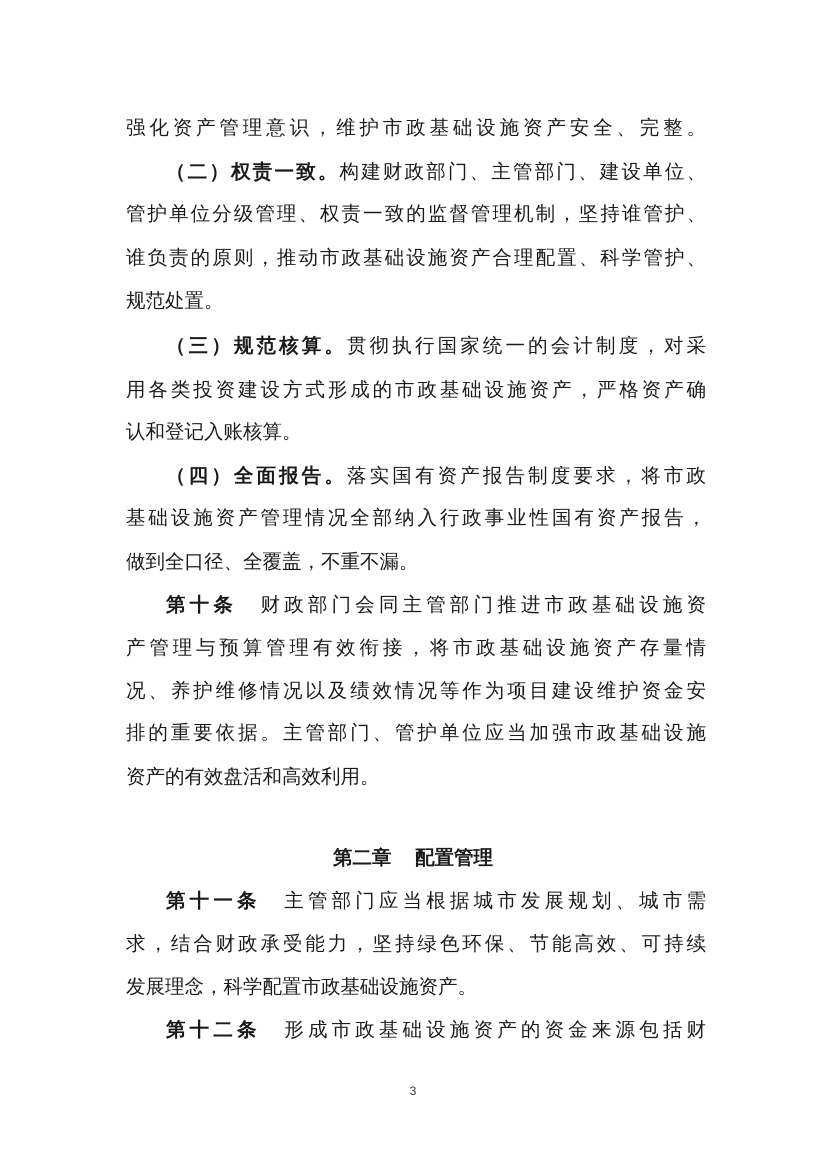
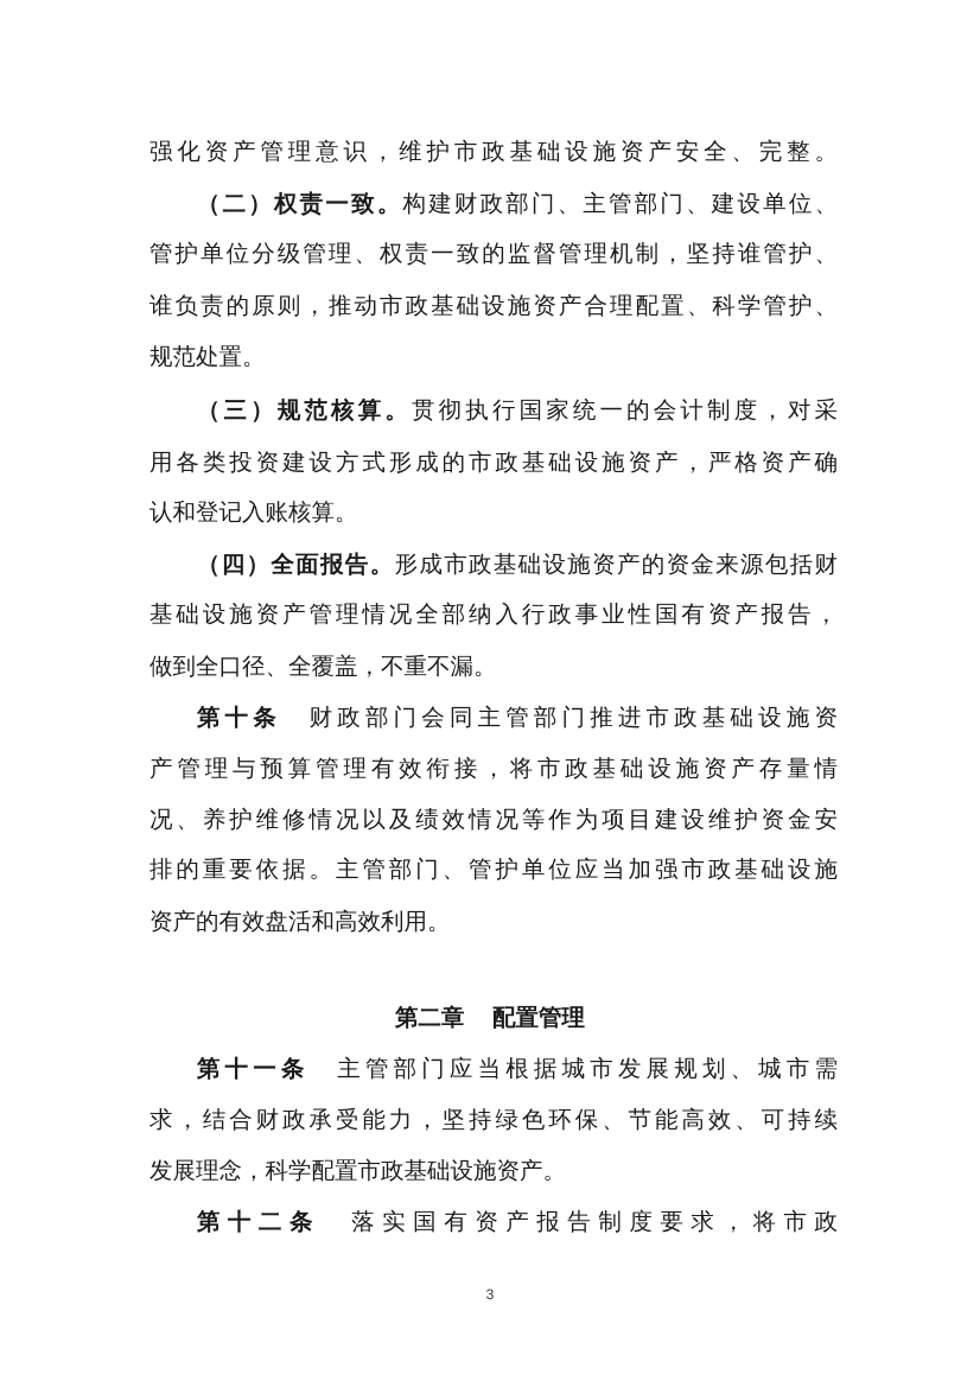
  强化资产管理意识，维护市政基础设施资产安全、完整。
  （二）权责一致。构建财政部门、主管部门、建设单位、
  管护单位分级管理、权责一致的监督管理机制，坚持谁管护、
  谁负责的原则，推动市政基础设施资产合理配置、科学管护、
  规范处置。
  （三）规范核算。贯彻执行国家统一的会计制度，对采
  用各类投资建设方式形成的市政基础设施资产，严格资产确
  认和登记入账核算。
- （四）全面报告。落实国有资产报告制度要求，将市政
+ （四）全面报告。形成市政基础设施资产的资金来源包括财
  基础设施资产管理情况全部纳入行政事业性国有资产报告，
  做到全口径、全覆盖，不重不漏。
  第十条 财政部门会同主管部门推进市政基础设施资
  产管理与预算管理有效衔接，将市政基础设施资产存量情
  况、养护维修情况以及绩效情况等作为项目建设维护资金安
  排的重要依据。主管部门、管护单位应当加强市政基础设施
  资产的有效盘活和高效利用。
  第二章 配置管理
  第十一条 主管部门应当根据城市发展规划、城市需
  求，结合财政承受能力，坚持绿色环保、节能高效、可持续
  发展理念，科学配置市政基础设施资产。
- 第十二条 形成市政基础设施资产的资金来源包括财
+ 第十二条 落实国有资产报告制度要求，将市政
  3
